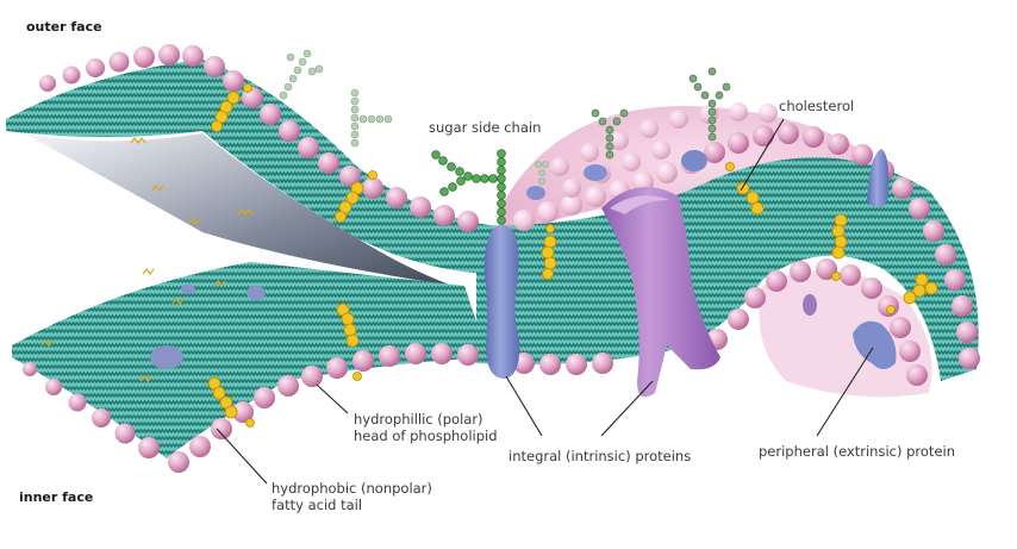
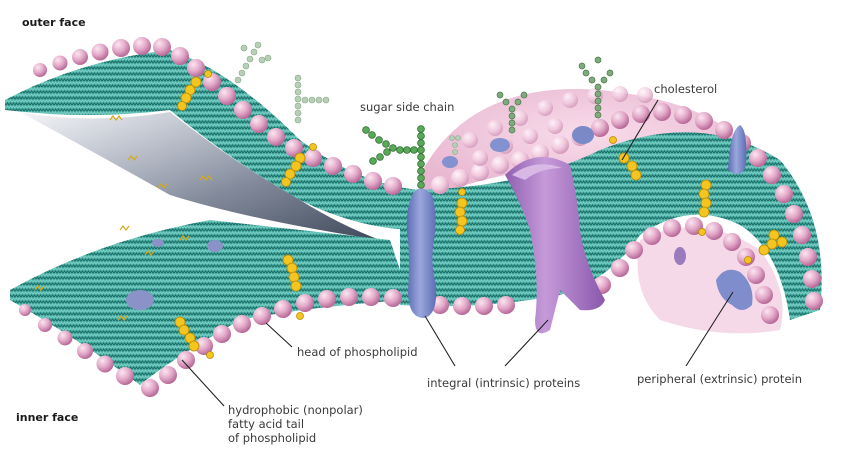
  outer face
  inner face
  sugar side chain
  cholesterol
- hydrophillic (polar)
  head of phospholipid
  hydrophobic (nonpolar)
  fatty acid tail
+ of phospholipid
  integral (intrinsic) proteins
  peripheral (extrinsic) protein
